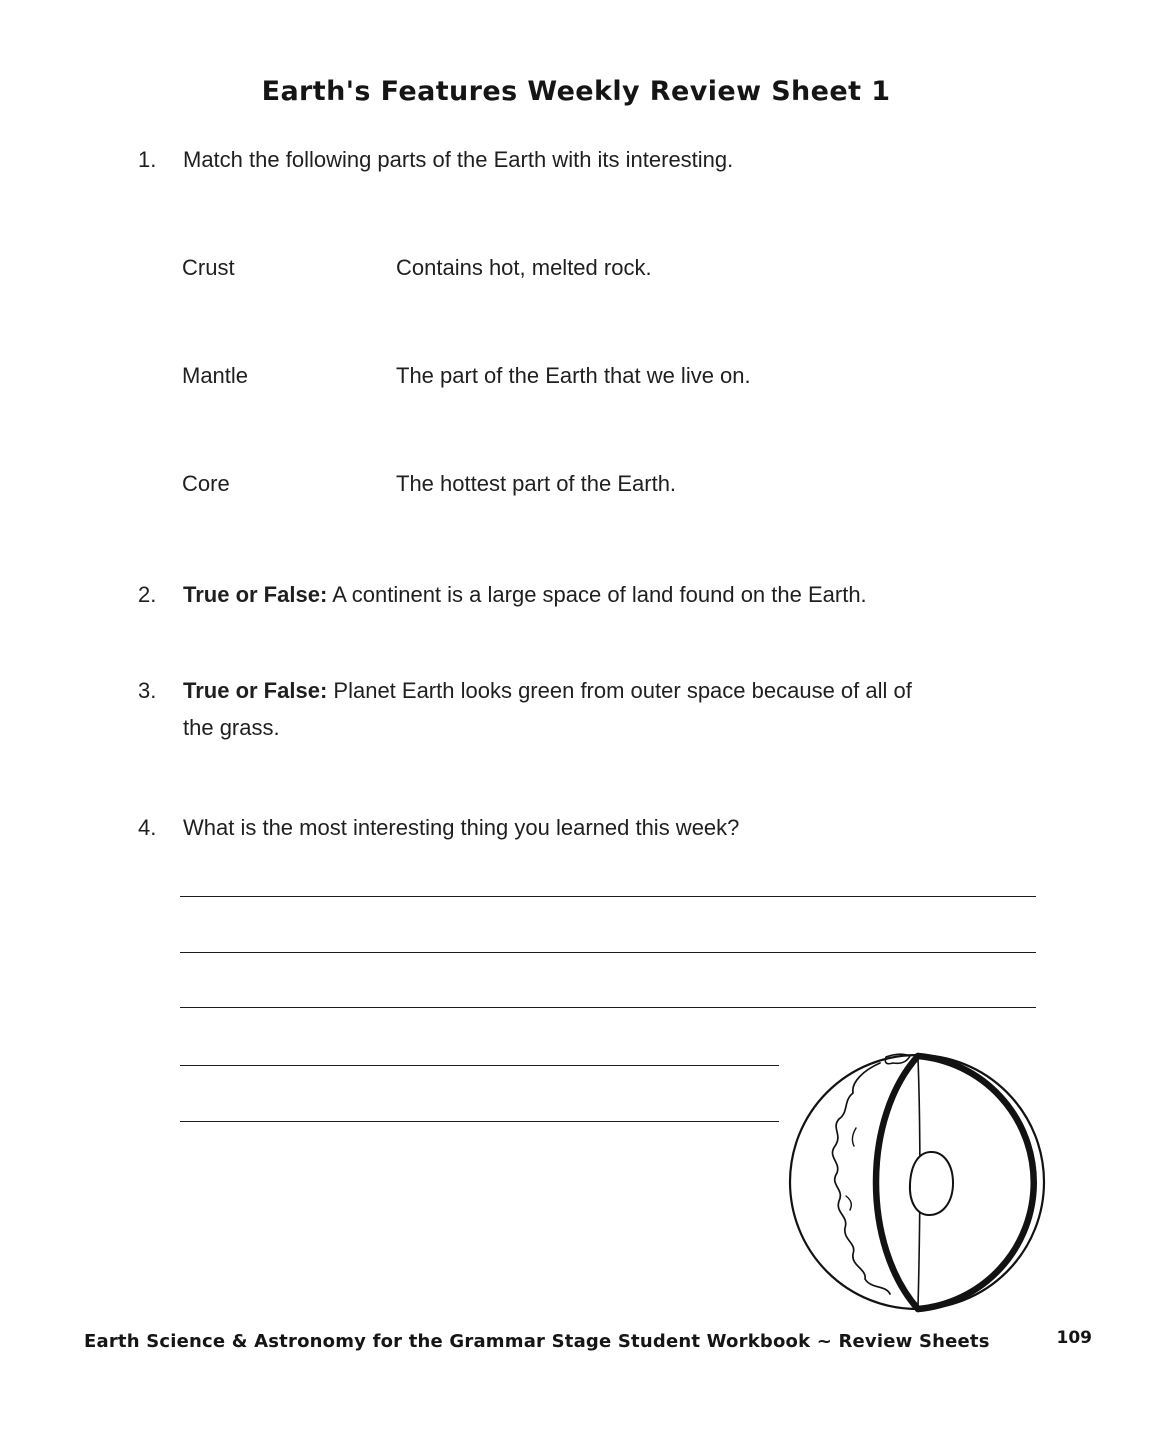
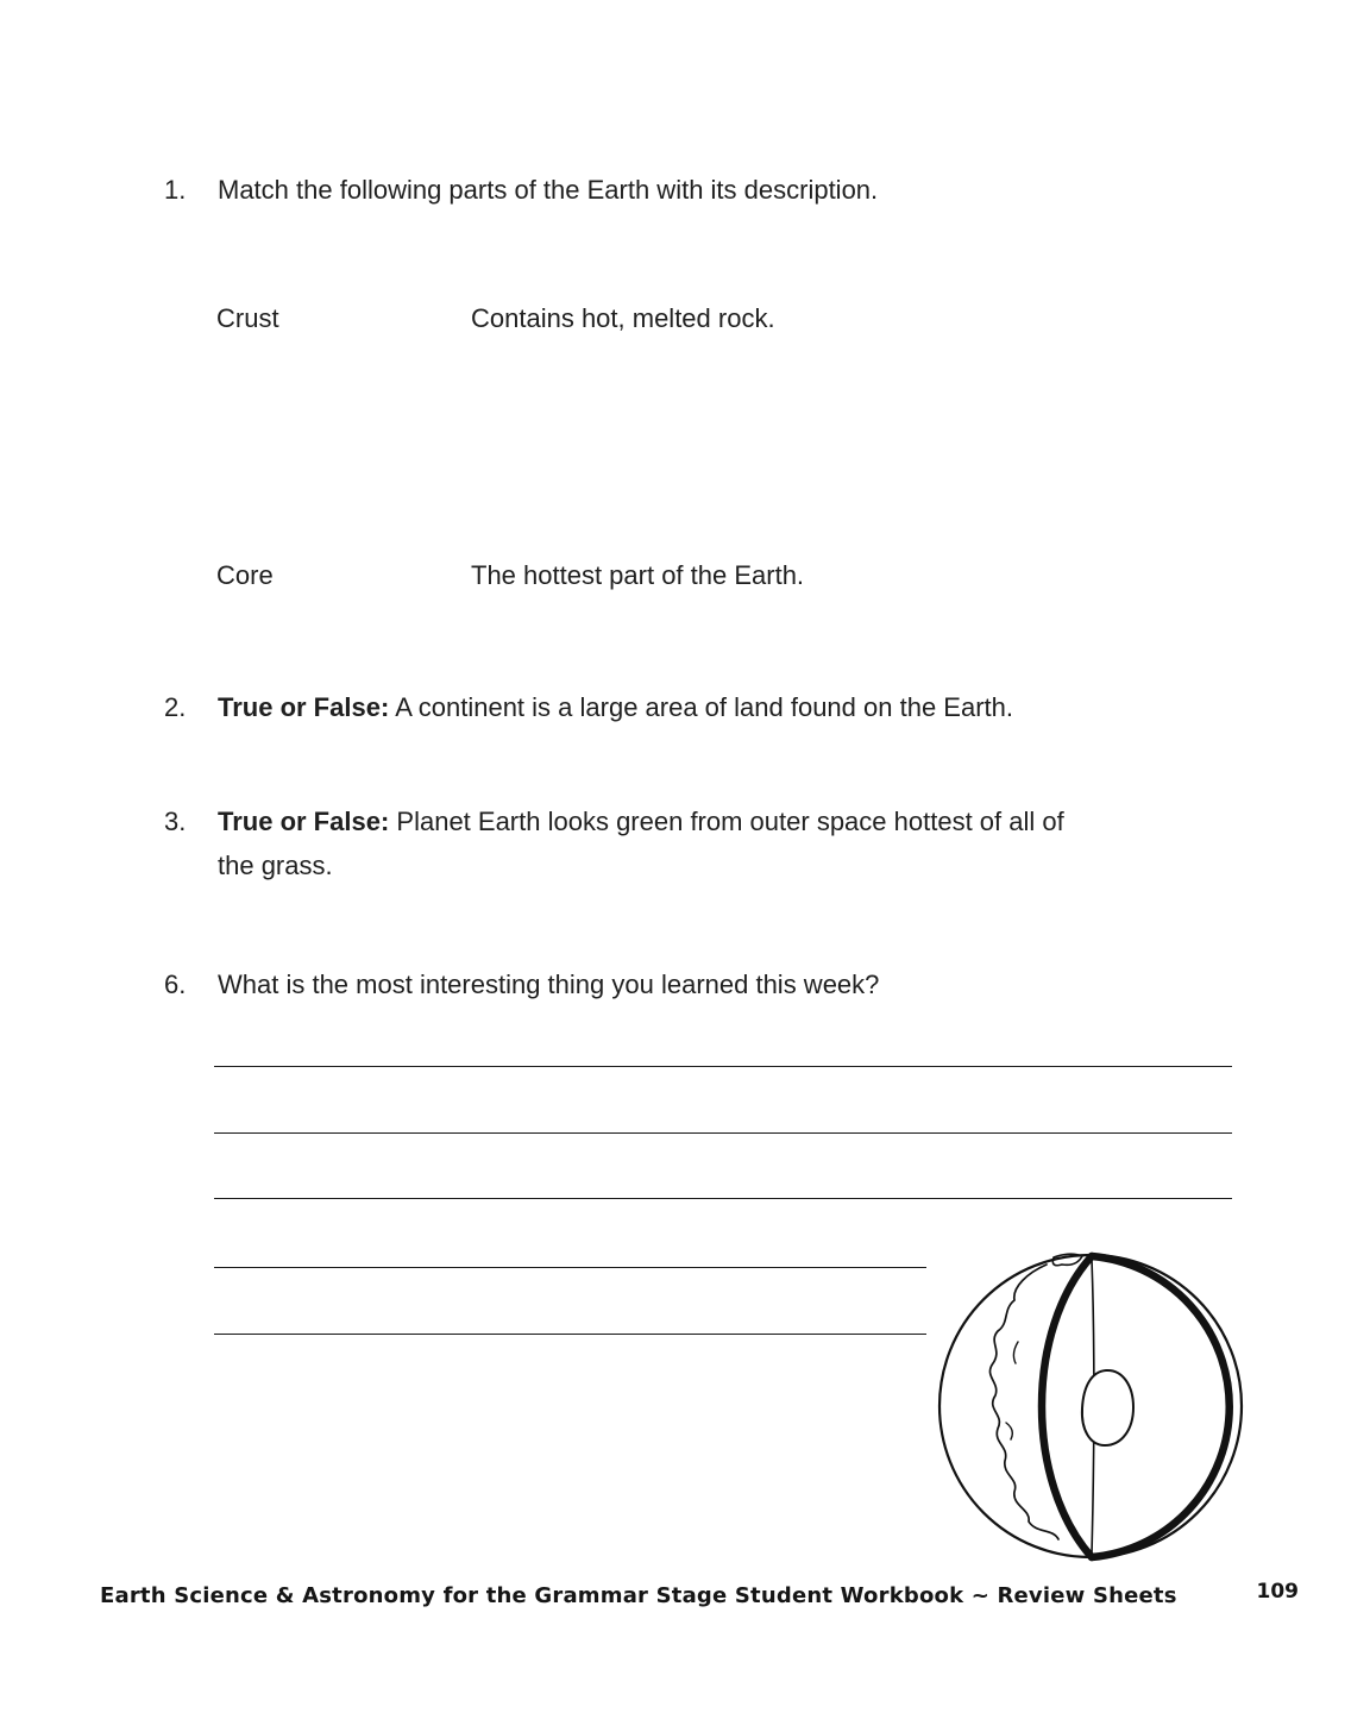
- Earth's Features Weekly Review Sheet 1
- 1. Match the following parts of the Earth with its interesting.
+ 1. Match the following parts of the Earth with its description.
  Crust Contains hot, melted rock.
- Mantle The part of the Earth that we live on.
  Core The hottest part of the Earth.
- 2. True or False: A continent is a large space of land found on the Earth.
+ 2. True or False: A continent is a large area of land found on the Earth.
- 3. True or False: Planet Earth looks green from outer space because of all of
+ 3. True or False: Planet Earth looks green from outer space hottest of all of
  the grass.
- 4. What is the most interesting thing you learned this week?
+ 6. What is the most interesting thing you learned this week?
  Earth Science & Astronomy for the Grammar Stage Student Workbook ~ Review Sheets
  109
